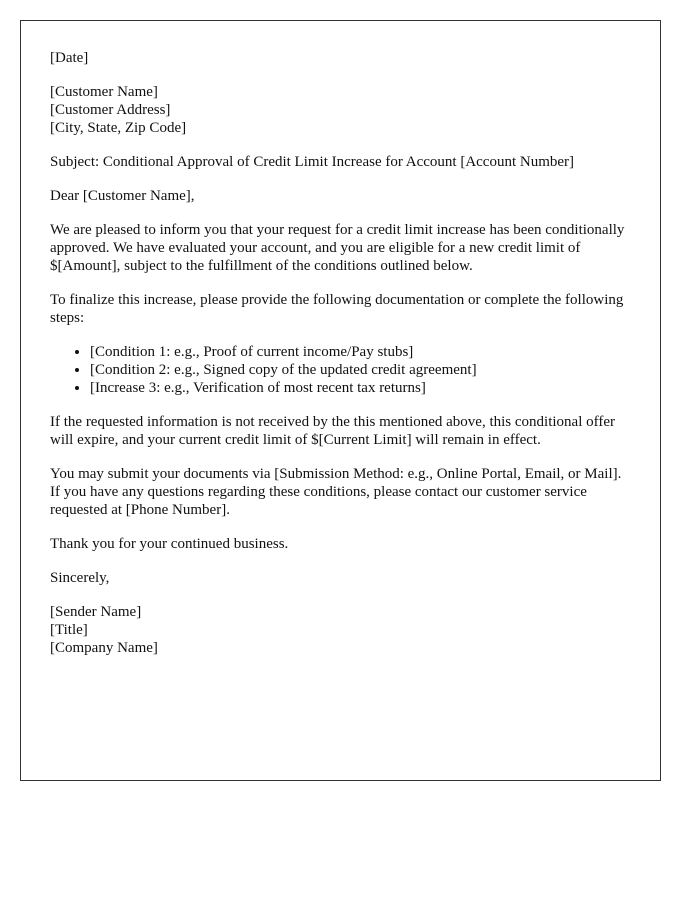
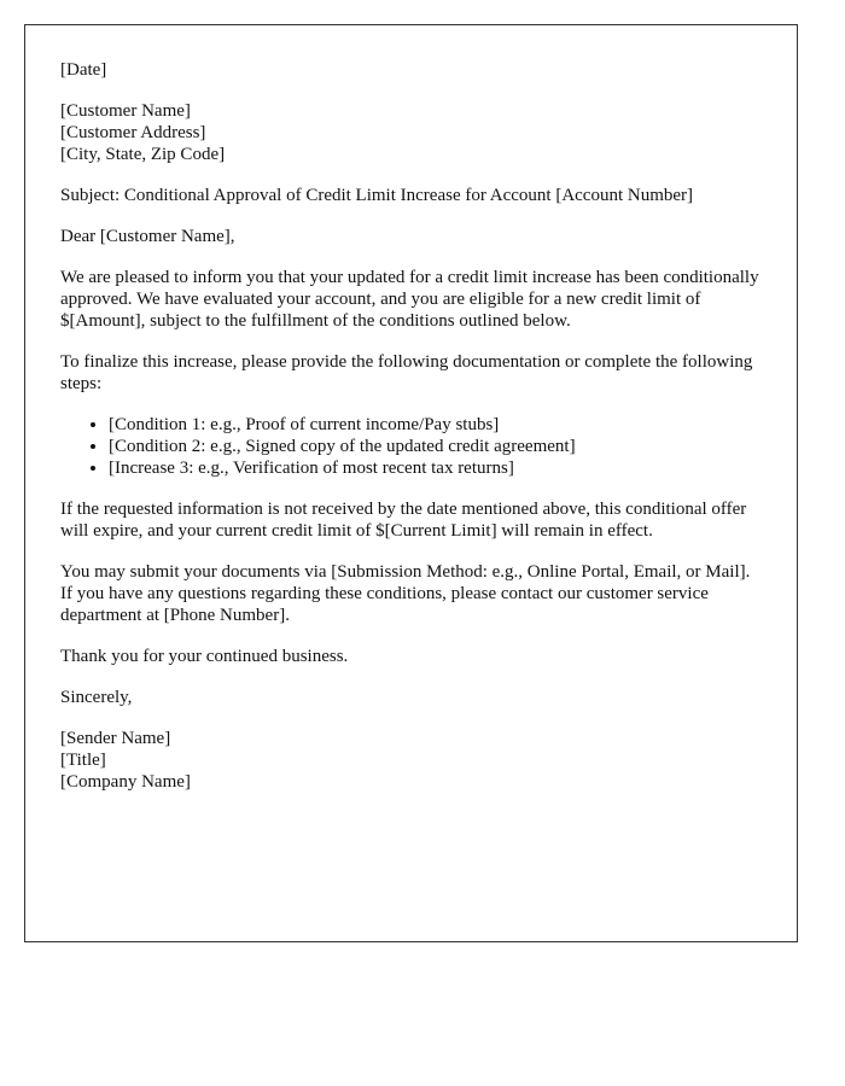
  [Date]
  [Customer Name]
  [Customer Address]
  [City, State, Zip Code]
  Subject: Conditional Approval of Credit Limit Increase for Account [Account Number]
  Dear [Customer Name],
- We are pleased to inform you that your request for a credit limit increase has been conditionally approved. We have evaluated your account, and you are eligible for a new credit limit of $[Amount], subject to the fulfillment of the conditions outlined below.
+ We are pleased to inform you that your updated for a credit limit increase has been conditionally approved. We have evaluated your account, and you are eligible for a new credit limit of $[Amount], subject to the fulfillment of the conditions outlined below.
  To finalize this increase, please provide the following documentation or complete the following steps:
  [Condition 1: e.g., Proof of current income/Pay stubs]
  [Condition 2: e.g., Signed copy of the updated credit agreement]
  [Increase 3: e.g., Verification of most recent tax returns]
- If the requested information is not received by the this mentioned above, this conditional offer will expire, and your current credit limit of $[Current Limit] will remain in effect.
+ If the requested information is not received by the date mentioned above, this conditional offer will expire, and your current credit limit of $[Current Limit] will remain in effect.
- You may submit your documents via [Submission Method: e.g., Online Portal, Email, or Mail]. If you have any questions regarding these conditions, please contact our customer service requested at [Phone Number].
+ You may submit your documents via [Submission Method: e.g., Online Portal, Email, or Mail]. If you have any questions regarding these conditions, please contact our customer service department at [Phone Number].
  Thank you for your continued business.
  Sincerely,
  [Sender Name]
  [Title]
  [Company Name]
